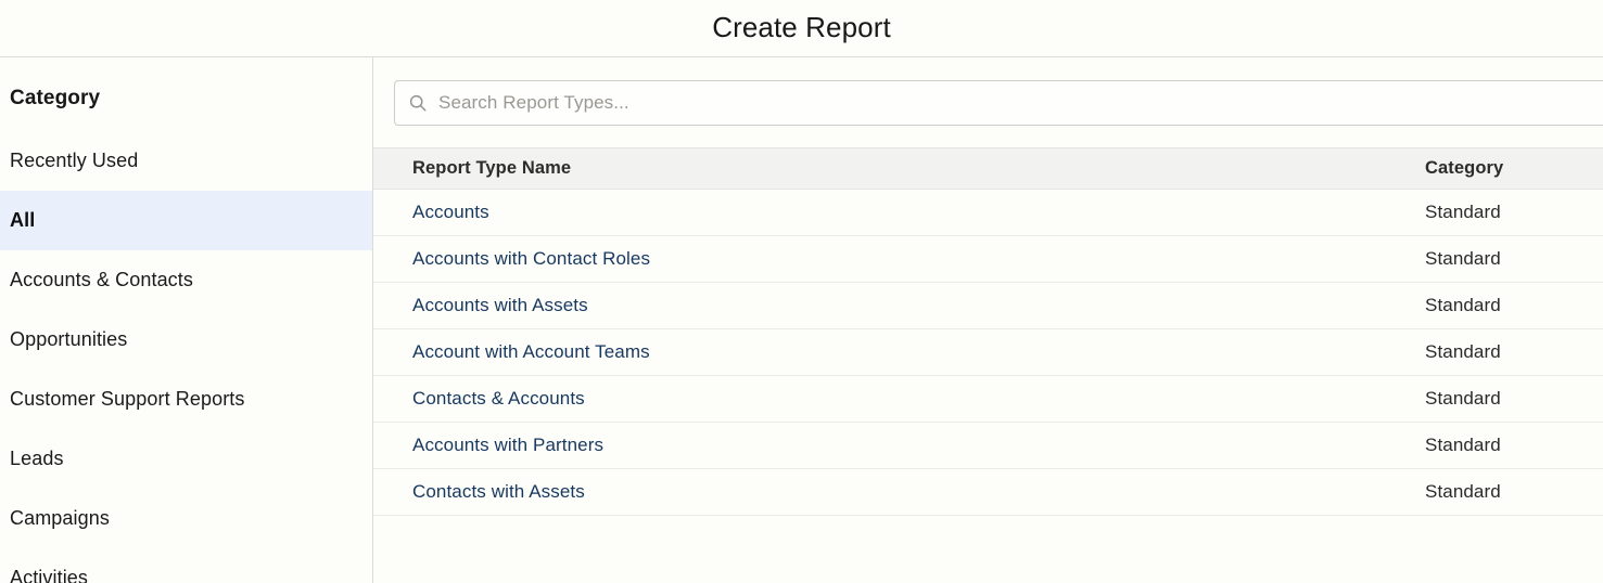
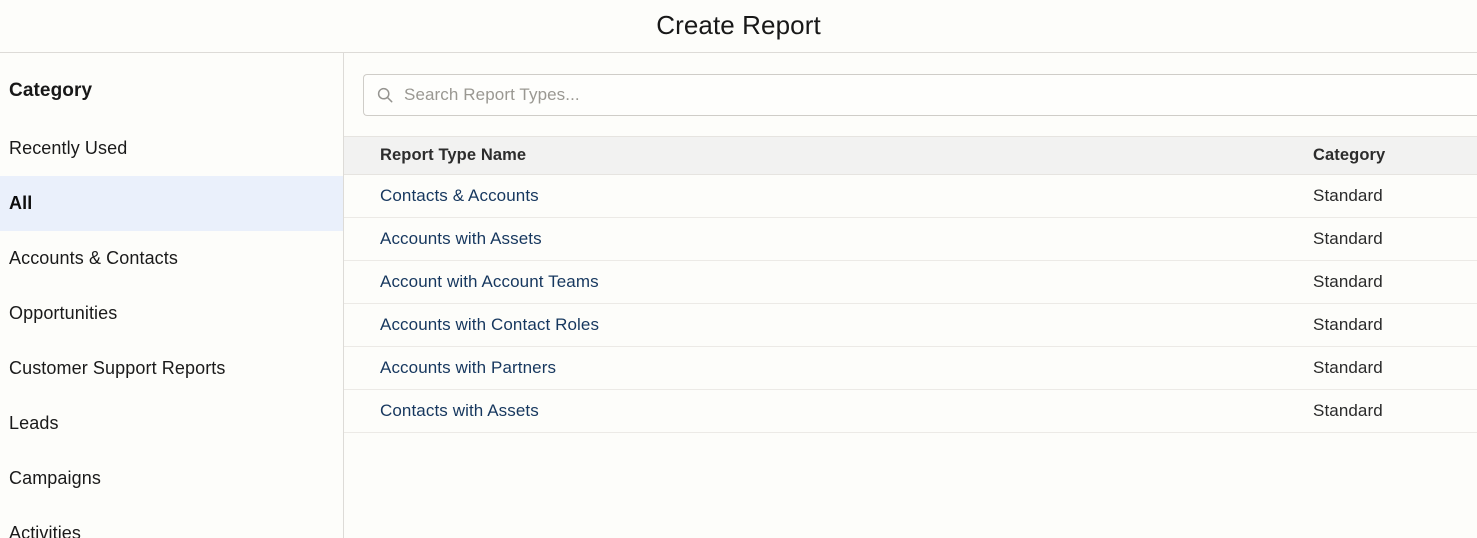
  Create Report
  Category
  Recently Used
  All
  Accounts & Contacts
  Opportunities
  Customer Support Reports
  Leads
  Campaigns
  Activities
  Search Report Types...
  Report Type Name	Category
- Accounts	Standard
- Accounts with Contact Roles	Standard
+ Contacts & Accounts	Standard
  Accounts with Assets	Standard
  Account with Account Teams	Standard
- Contacts & Accounts	Standard
+ Accounts with Contact Roles	Standard
  Accounts with Partners	Standard
  Contacts with Assets	Standard
